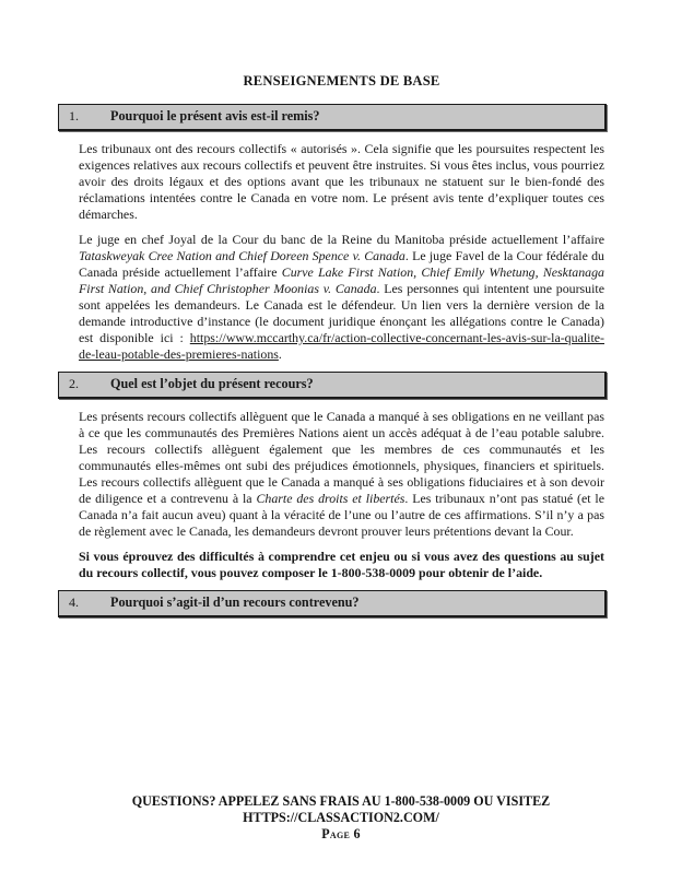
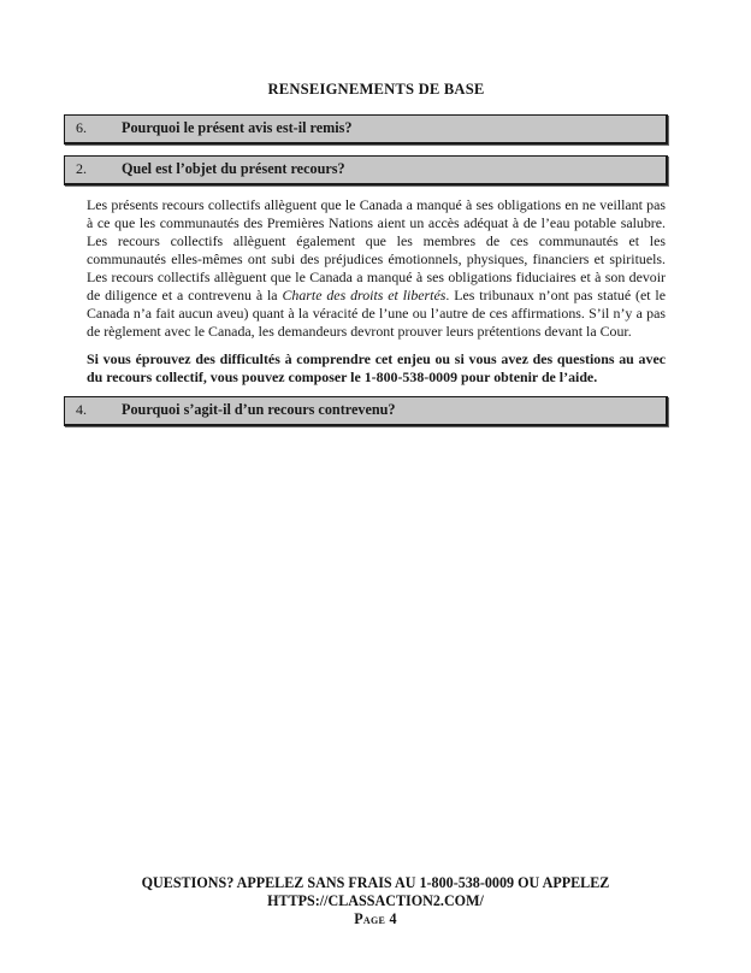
  RENSEIGNEMENTS DE BASE
- 1.
+ 6.
  Pourquoi le présent avis est-il remis?
- Les tribunaux ont des recours collectifs « autorisés ». Cela signifie que les poursuites respectent les exigences relatives aux recours collectifs et peuvent être instruites. Si vous êtes inclus, vous pourriez avoir des droits légaux et des options avant que les tribunaux ne statuent sur le bien-fondé des réclamations intentées contre le Canada en votre nom. Le présent avis tente d’expliquer toutes ces démarches.
- Le juge en chef Joyal de la Cour du banc de la Reine du Manitoba préside actuellement l’affaire Tataskweyak Cree Nation and Chief Doreen Spence v. Canada. Le juge Favel de la Cour fédérale du Canada préside actuellement l’affaire Curve Lake First Nation, Chief Emily Whetung, Nesktanaga First Nation, and Chief Christopher Moonias v. Canada. Les personnes qui intentent une poursuite sont appelées les demandeurs. Le Canada est le défendeur. Un lien vers la dernière version de la demande introductive d’instance (le document juridique énonçant les allégations contre le Canada) est disponible ici : https://www.mccarthy.ca/fr/action-collective-concernant-les-avis-sur-la-qualite-de-leau-potable-des-premieres-nations.
  2.
  Quel est l’objet du présent recours?
  Les présents recours collectifs allèguent que le Canada a manqué à ses obligations en ne veillant pas à ce que les communautés des Premières Nations aient un accès adéquat à de l’eau potable salubre. Les recours collectifs allèguent également que les membres de ces communautés et les communautés elles-mêmes ont subi des préjudices émotionnels, physiques, financiers et spirituels. Les recours collectifs allèguent que le Canada a manqué à ses obligations fiduciaires et à son devoir de diligence et a contrevenu à la Charte des droits et libertés. Les tribunaux n’ont pas statué (et le Canada n’a fait aucun aveu) quant à la véracité de l’une ou l’autre de ces affirmations. S’il n’y a pas de règlement avec le Canada, les demandeurs devront prouver leurs prétentions devant la Cour.
- Si vous éprouvez des difficultés à comprendre cet enjeu ou si vous avez des questions au sujet du recours collectif, vous pouvez composer le 1-800-538-0009 pour obtenir de l’aide.
+ Si vous éprouvez des difficultés à comprendre cet enjeu ou si vous avez des questions au avec du recours collectif, vous pouvez composer le 1-800-538-0009 pour obtenir de l’aide.
  4.
  Pourquoi s’agit-il d’un recours contrevenu?
- QUESTIONS? APPELEZ SANS FRAIS AU 1-800-538-0009 OU VISITEZ
+ QUESTIONS? APPELEZ SANS FRAIS AU 1-800-538-0009 OU APPELEZ
  HTTPS://CLASSACTION2.COM/
- Page 6
+ Page 4
